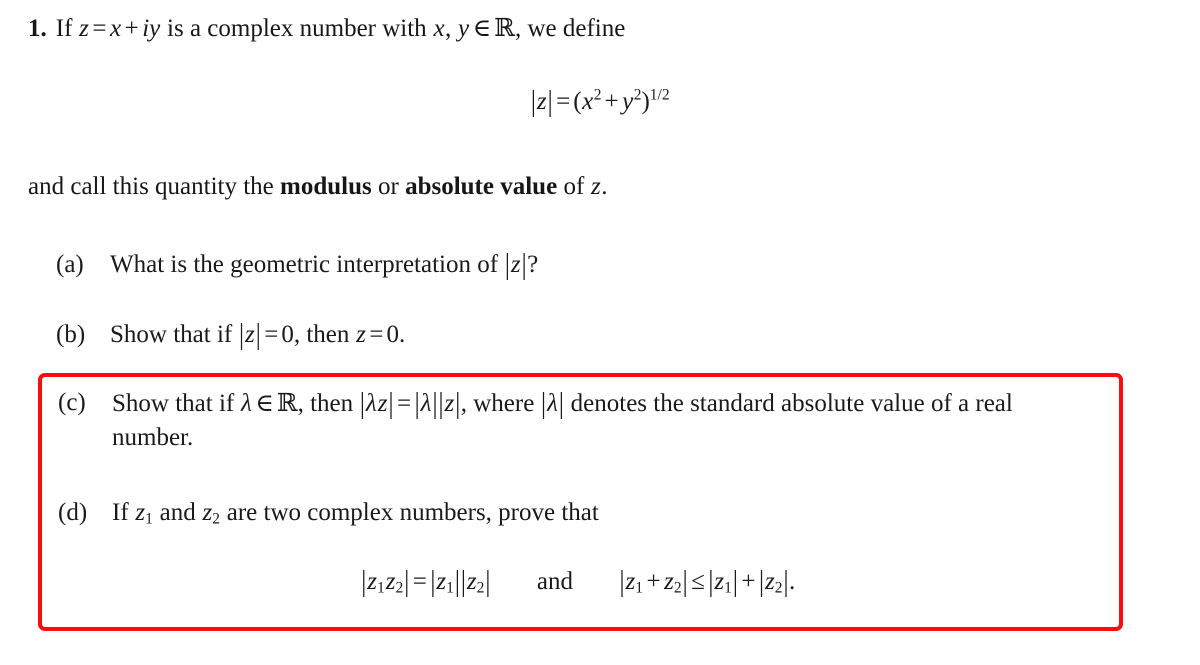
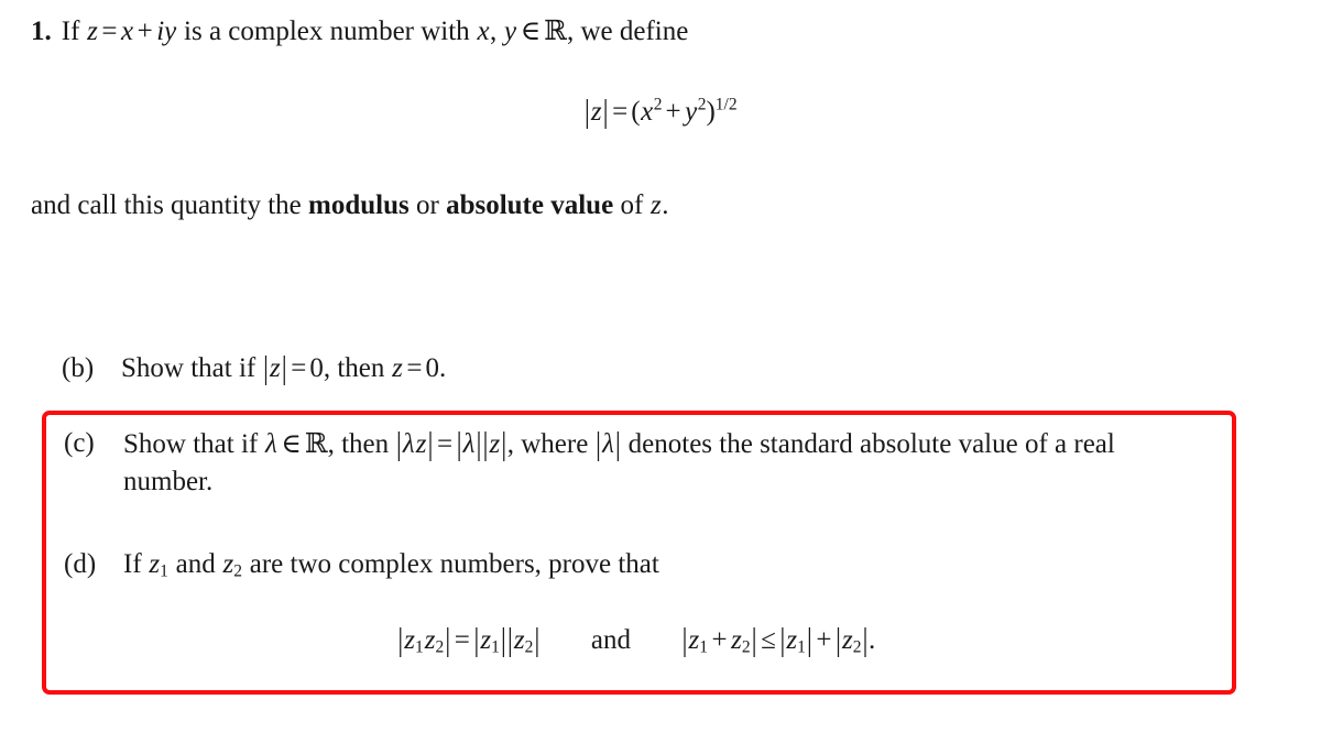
  1. If z = x + iy is a complex number with x, y ∈ℝ, we define
  |z| =(x2 + y2)1/2
  and call this quantity the modulus or absolute value of z.
- (a)
- What is the geometric interpretation of |z|?
  (b)
  Show that if |z| =0, then z =0.
  (c)
  Show that if λ ∈ℝ, then |λz| = |λ||z|, where |λ| denotes the standard absolute value of a real number.
  (d)
  If z1 and z2 are two complex numbers, prove that
  |z1z2| = |z1||z2| and |z1 + z2| ≤ |z1| + |z2|.
